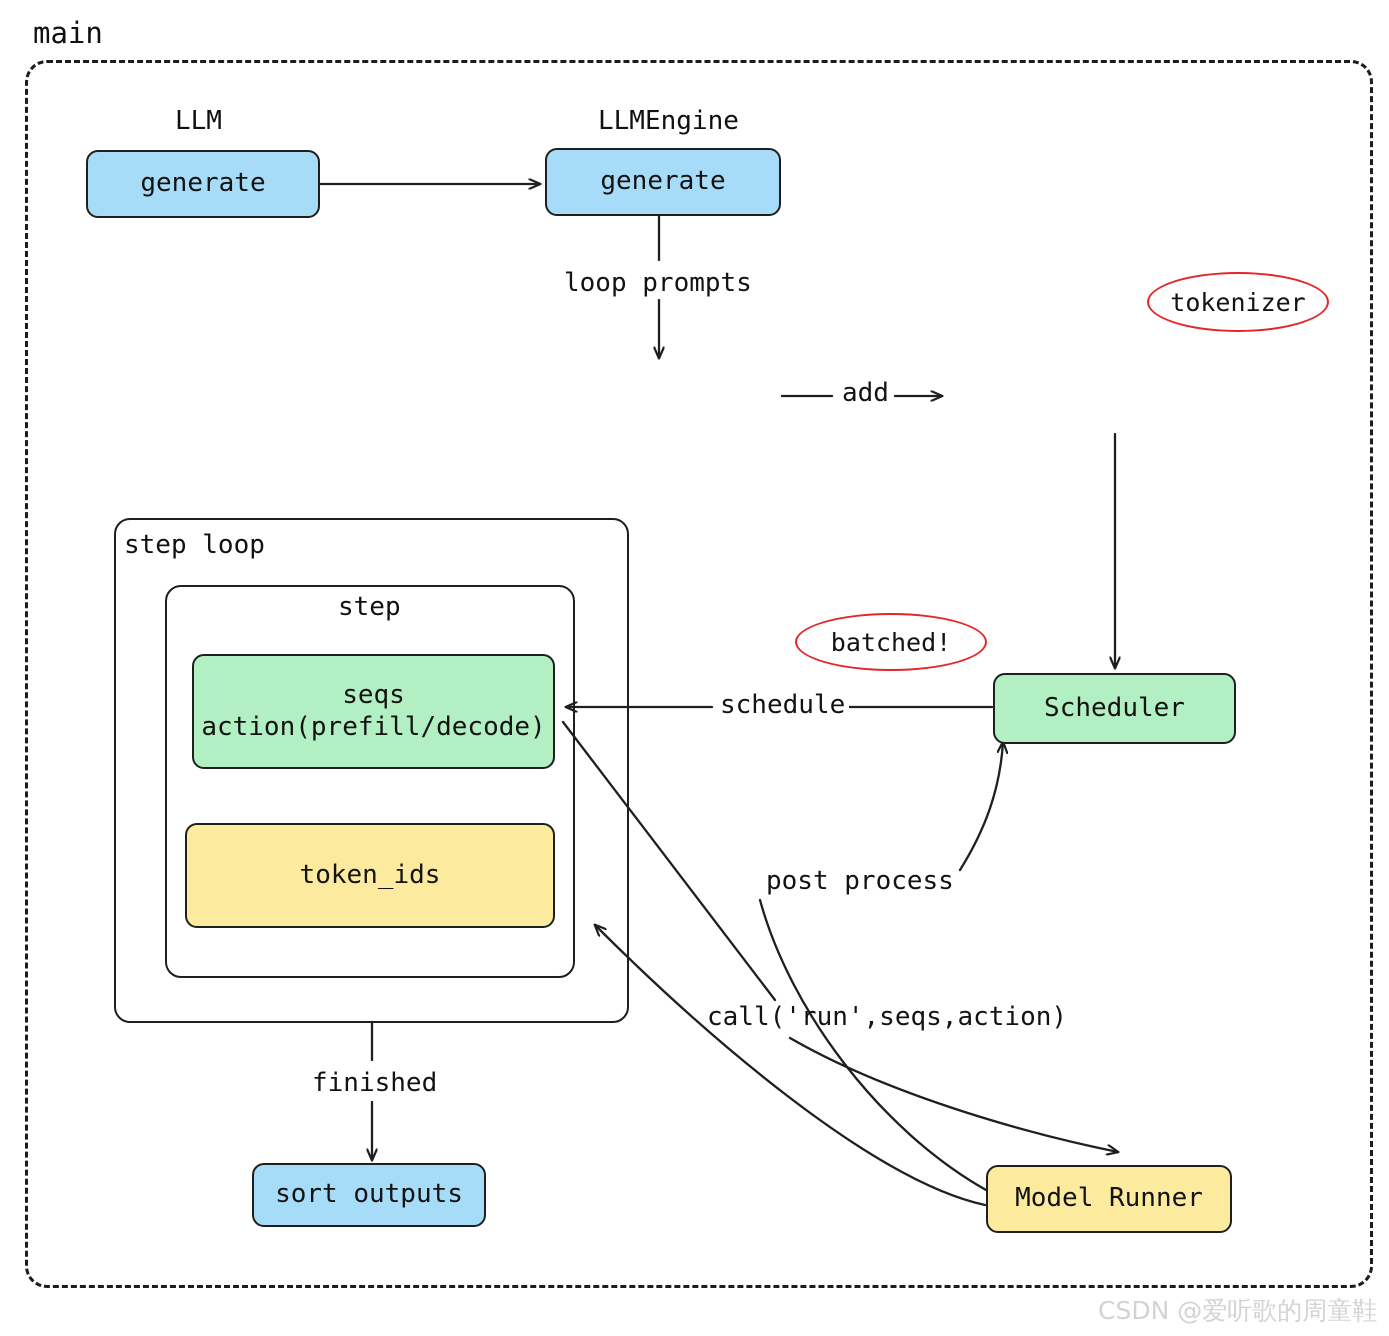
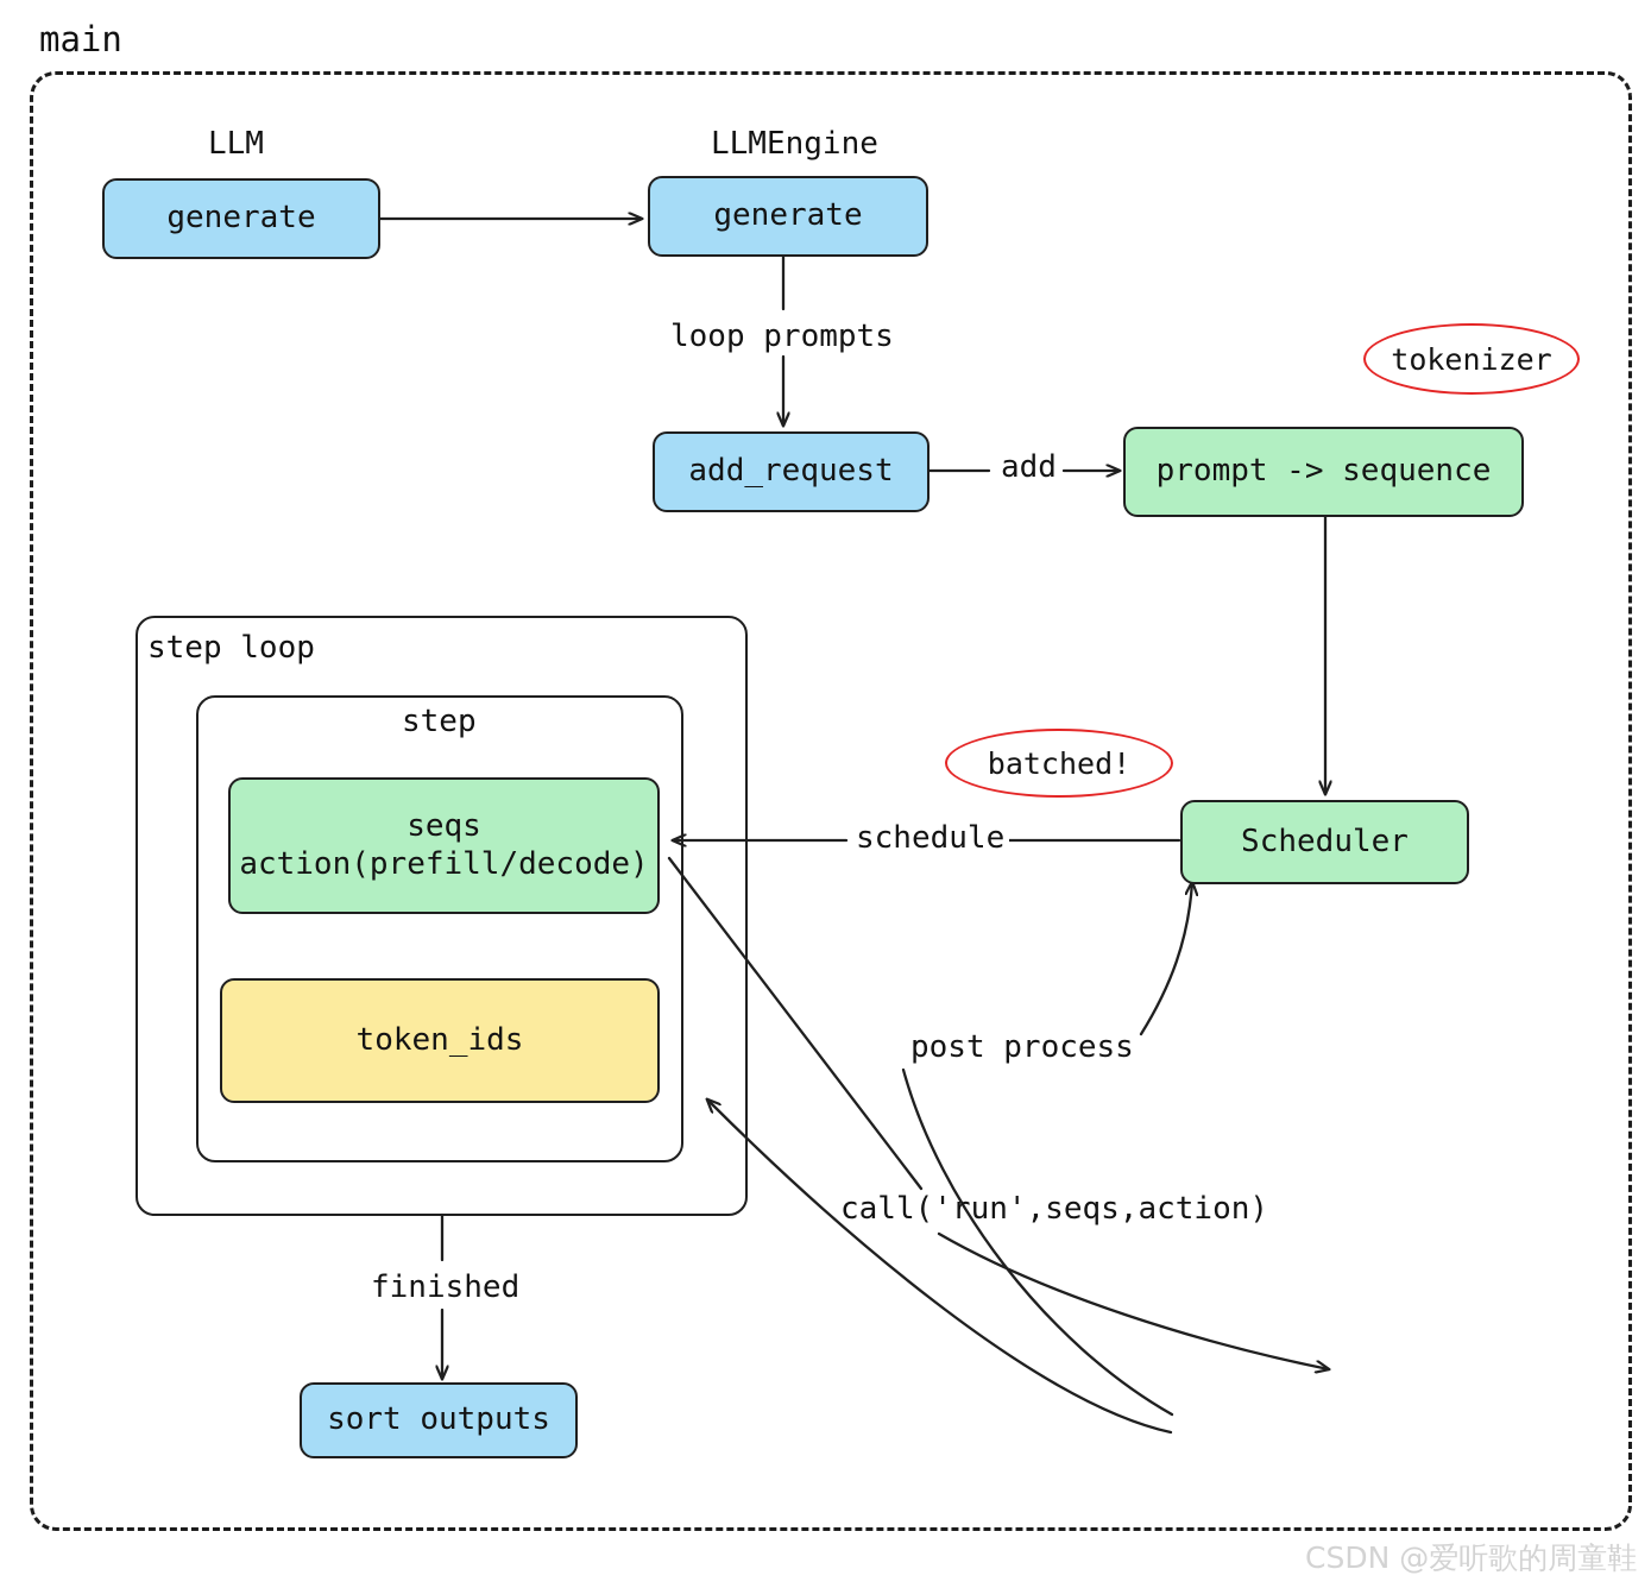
  main
  LLM
  LLMEngine
  step loop
  step
  generate
  generate
+ add_request
+ prompt -> sequence
  Scheduler
  seqs
  action(prefill/decode)
  token_ids
  sort outputs
- Model Runner
  tokenizer
  batched!
  loop prompts
  add
  schedule
  post process
  call('run',seqs,action)
  finished
  CSDN @爱听歌的周童鞋
